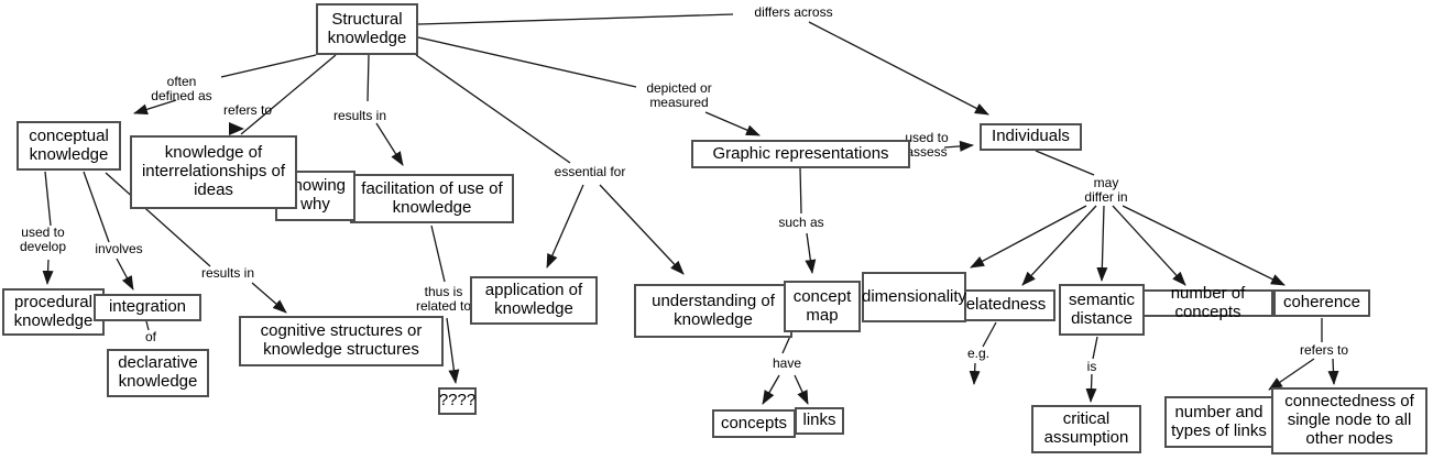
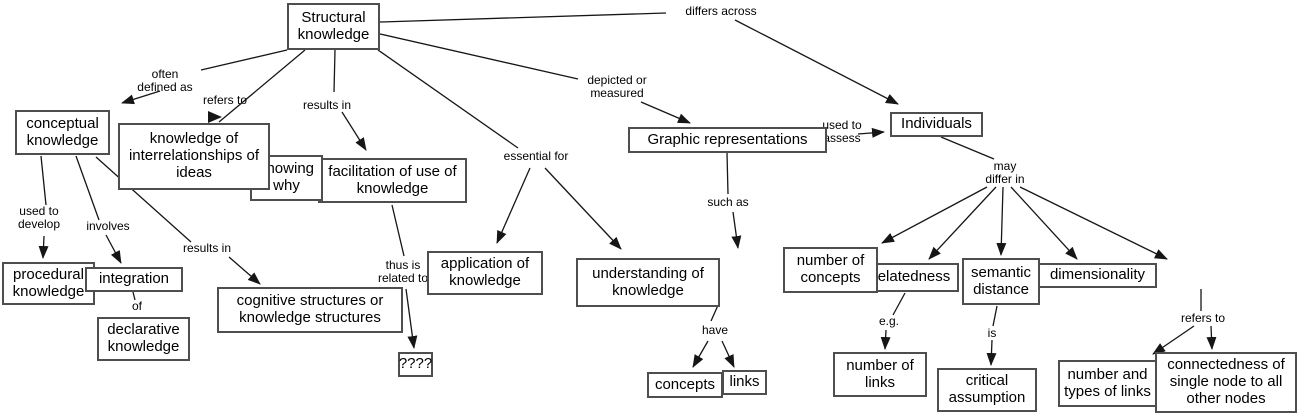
  often
  defined as
  refers to
  results in
  essential for
  depicted or
  measured
  differs across
  used to
  ssess
  such as
  may
  differ in
  used to
  develop
  involves
  results in
  of
  thus is
  related to
  have
  e.g.
  is
  refers to
  Structural knowledge
  conceptual knowledge
  knowledge of interrelationships of ideas
  nowing why
  facilitation of use of knowledge
  application of knowledge
  Graphic representations
  Individuals
  understanding of knowledge
- concept map
- dimensionality
+ number of concepts
  elatedness
  semantic distance
- number of concepts
+ dimensionality
- coherence
  procedural knowledge
  integration
  declarative knowledge
  cognitive structures or knowledge structures
  ????
  concepts
  links
+ number of links
  critical assumption
  number and types of links
  connectedness of single node to all other nodes
